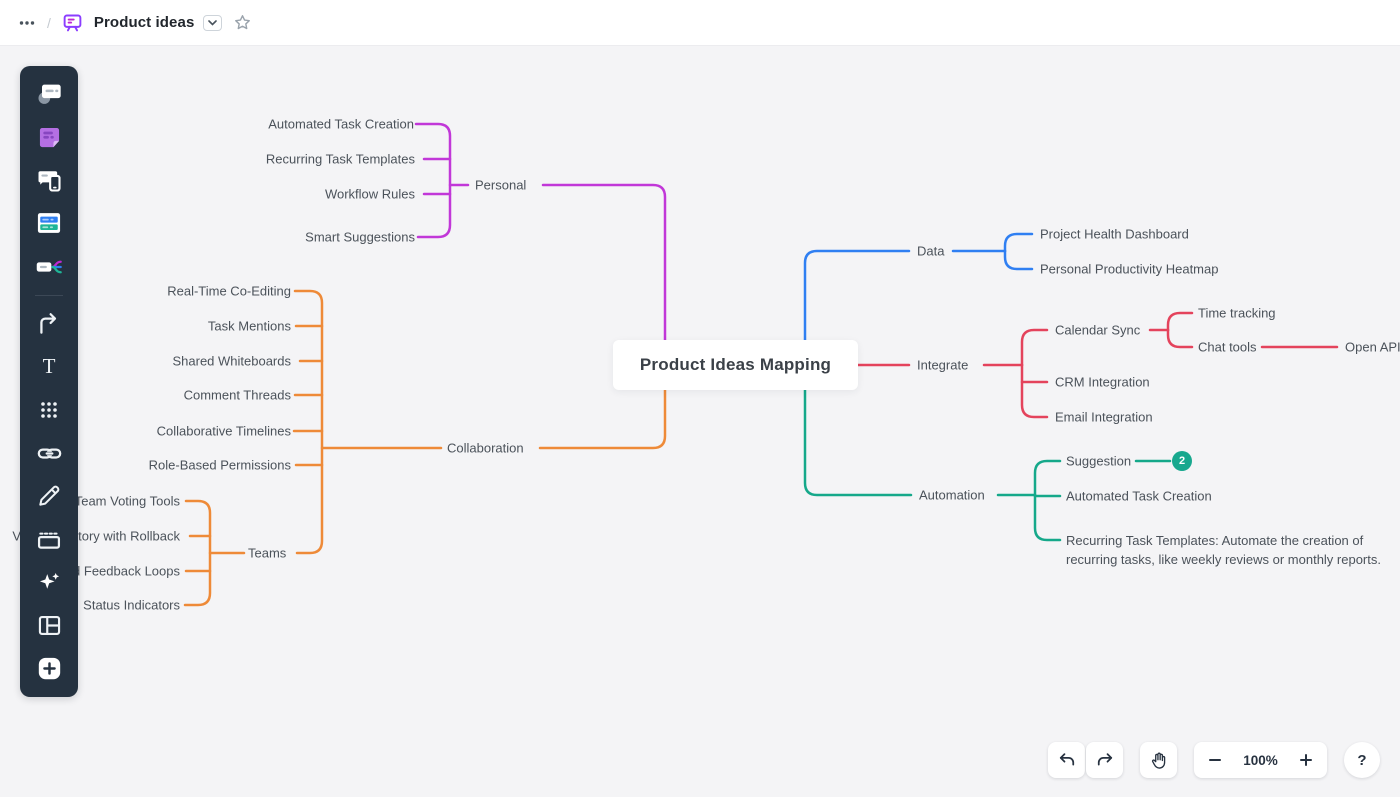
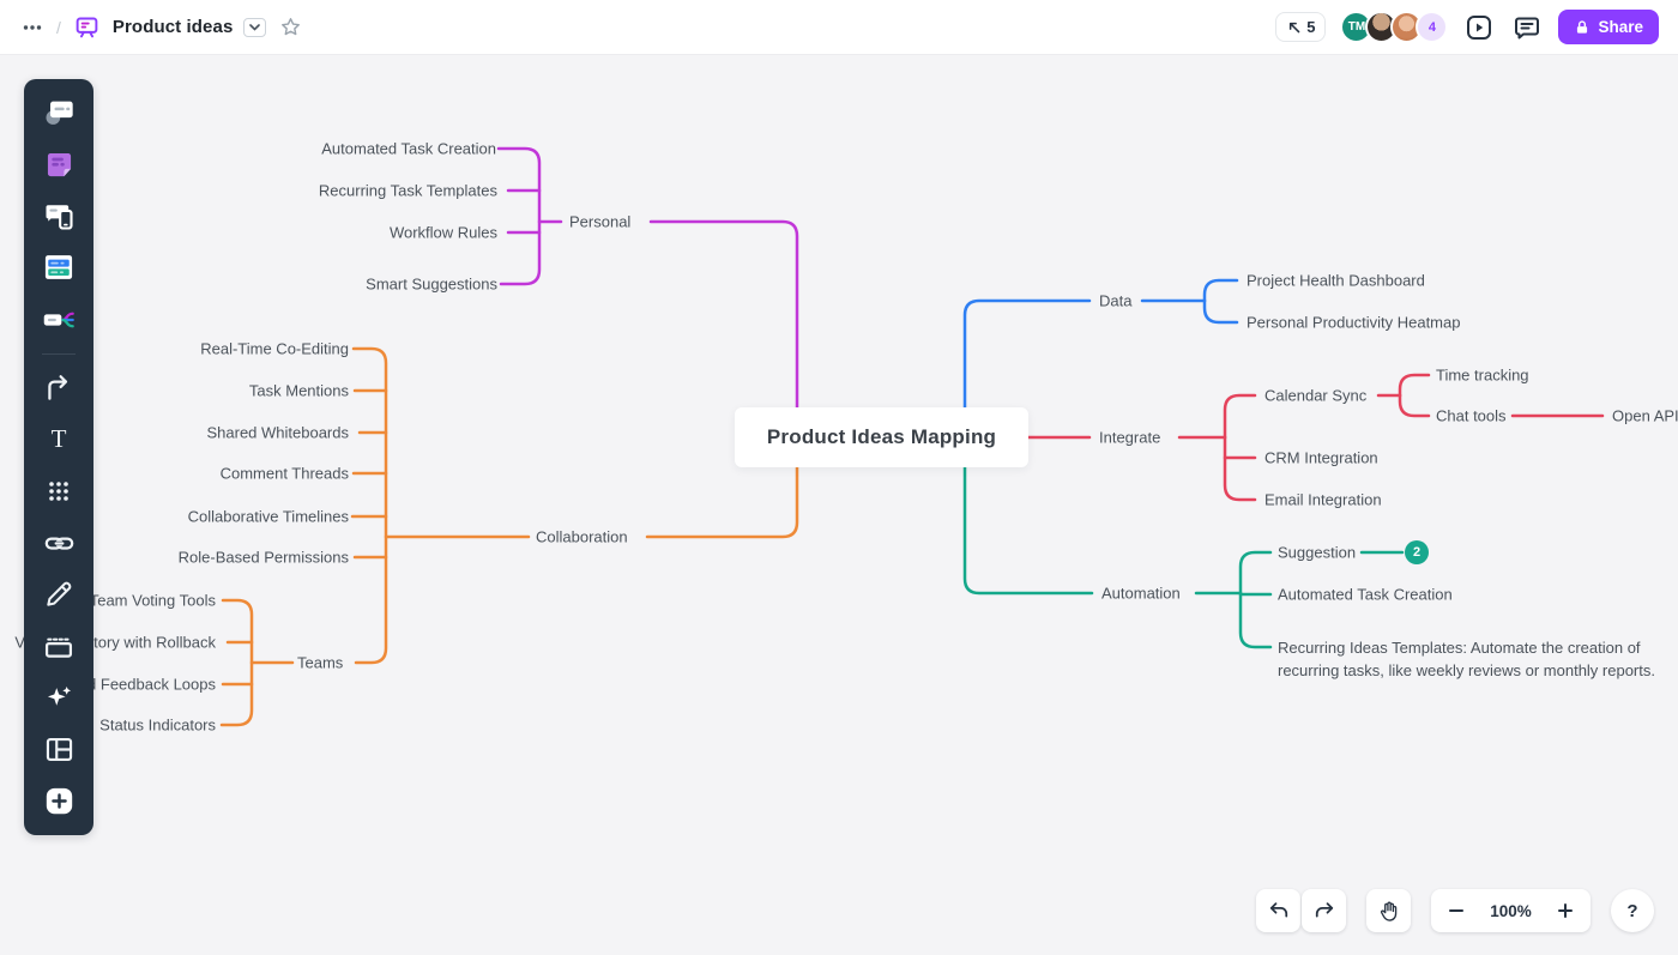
  /
  Product ideas
+ 5
+ TM
+ 4
+ Share
  T
  Product Ideas Mapping
  Automated Task Creation
  Recurring Task Templates
  Workflow Rules
  Smart Suggestions
  Personal
  Real-Time Co-Editing
  Task Mentions
  Shared Whiteboards
  Comment Threads
  Collaborative Timelines
  Role-Based Permissions
  Collaboration
  eam Voting Tools
  Status Indicators
  Teams
  Data
  Project Health Dashboard
  Personal Productivity Heatmap
  Integrate
  Calendar Sync
  Time tracking
  Chat tools
  Open API
  CRM Integration
  Email Integration
  Automation
  Suggestion
  2
  Automated Task Creation
- Recurring Task Templates: Automate the creation of recurring tasks, like weekly reviews or monthly reports.
+ Recurring Ideas Templates: Automate the creation of recurring tasks, like weekly reviews or monthly reports.
  100%
  ?
